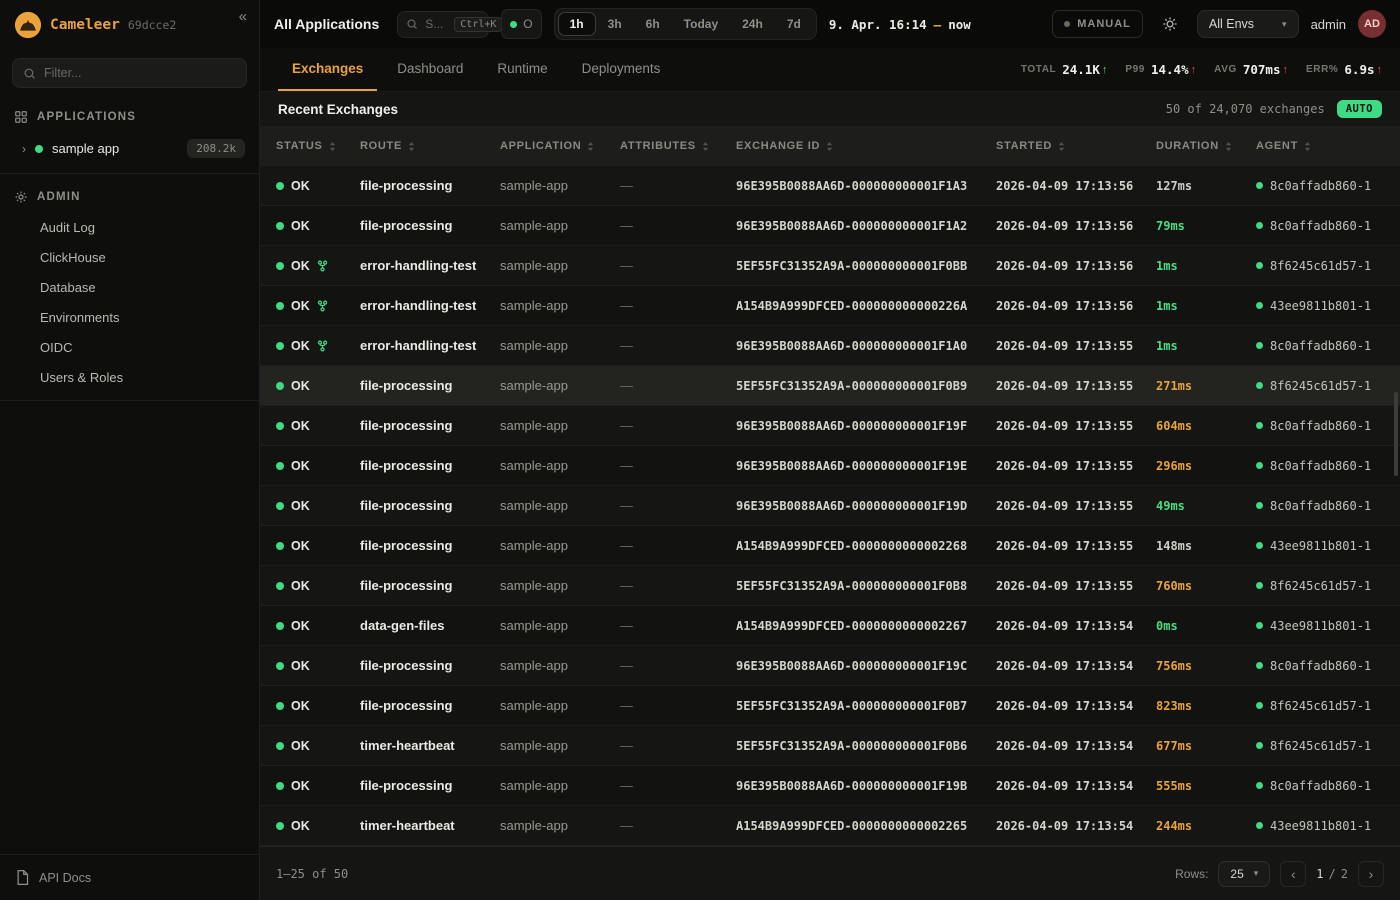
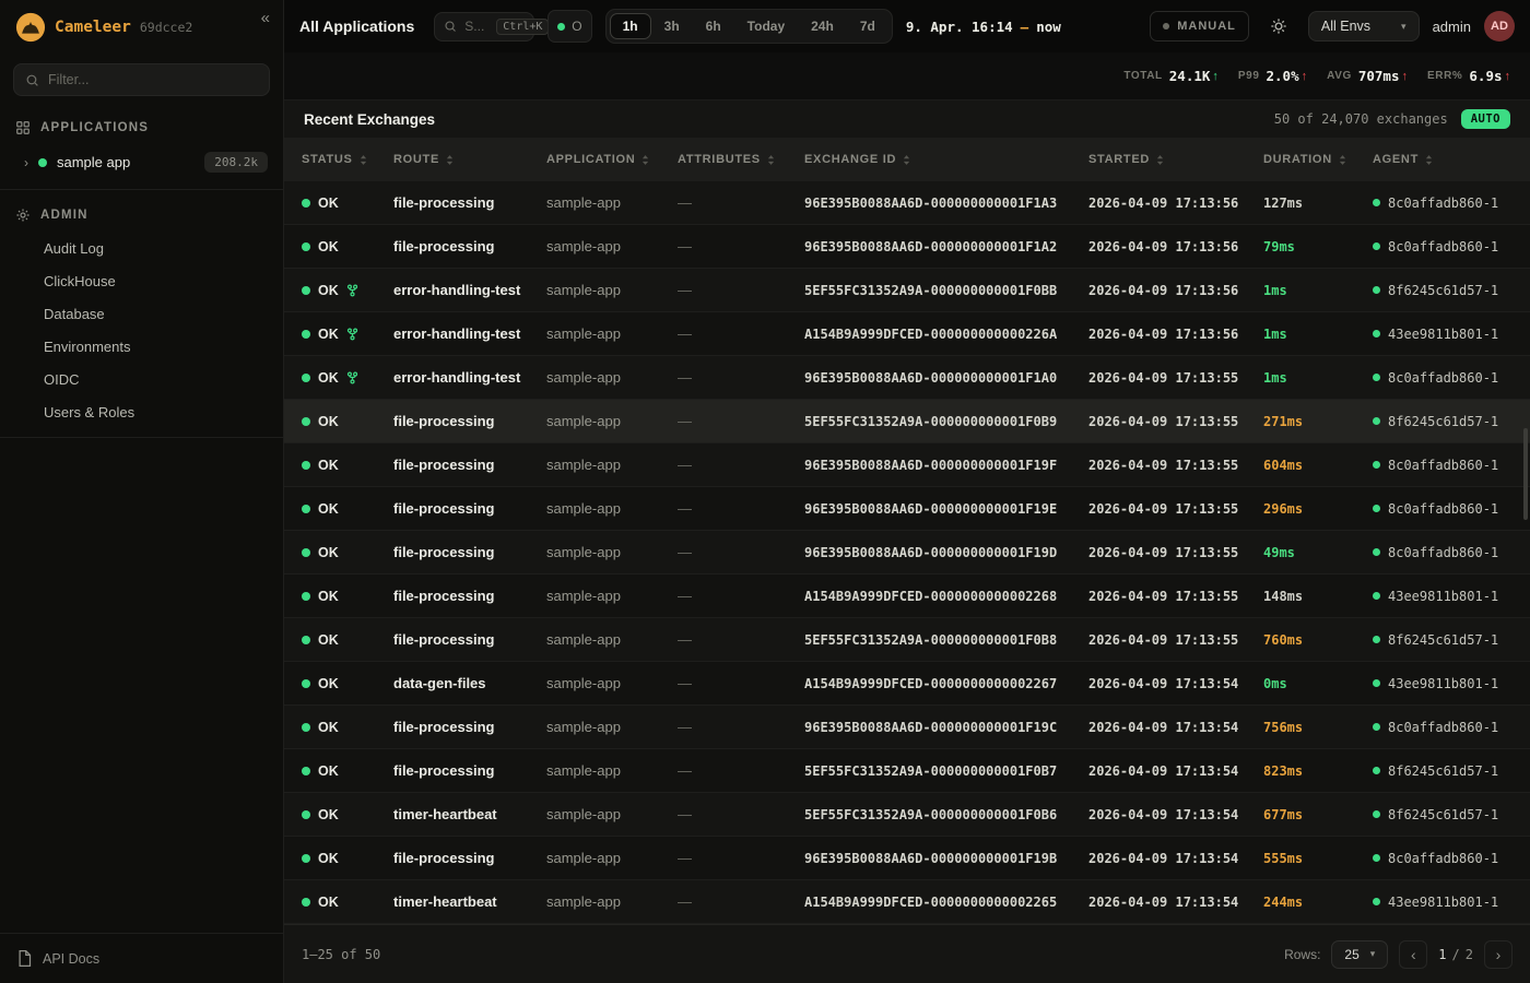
  Cameleer
  69dcce2
  «
  Filter...
  APPLICATIONS
  ›
  sample app
  208.2k
  ADMIN
  Audit Log
  ClickHouse
  Database
  Environments
  OIDC
  Users & Roles
  API Docs
  All Applications
  S...
  Ctrl+K
  O
  1h
  3h
  6h
  Today
  24h
  7d
  9. Apr. 16:14
  –
  now
  MANUAL
  All Envs
  ▾
  admin
  AD
- Exchanges
- Dashboard
- Runtime
- Deployments
  TOTAL
  24.1K
  ↑
  P99
- 14.4%
+ 2.0%
  ↑
  AVG
  707ms
  ↑
  ERR%
  6.9s
  ↑
  Recent Exchanges
  50 of 24,070 exchanges
  AUTO
  STATUS
  ROUTE
  APPLICATION
  ATTRIBUTES
  EXCHANGE ID
  STARTED
  DURATION
  AGENT
  OK
  file-processing
  sample-app
  —
  96E395B0088AA6D-000000000001F1A3
  2026-04-09 17:13:56
  127ms
  8c0affadb860-1
  OK
  file-processing
  sample-app
  —
  96E395B0088AA6D-000000000001F1A2
  2026-04-09 17:13:56
  79ms
  8c0affadb860-1
  OK
  error-handling-test
  sample-app
  —
  5EF55FC31352A9A-000000000001F0BB
  2026-04-09 17:13:56
  1ms
  8f6245c61d57-1
  OK
  error-handling-test
  sample-app
  —
  A154B9A999DFCED-000000000000226A
  2026-04-09 17:13:56
  1ms
  43ee9811b801-1
  OK
  error-handling-test
  sample-app
  —
  96E395B0088AA6D-000000000001F1A0
  2026-04-09 17:13:55
  1ms
  8c0affadb860-1
  OK
  file-processing
  sample-app
  —
  5EF55FC31352A9A-000000000001F0B9
  2026-04-09 17:13:55
  271ms
  8f6245c61d57-1
  OK
  file-processing
  sample-app
  —
  96E395B0088AA6D-000000000001F19F
  2026-04-09 17:13:55
  604ms
  8c0affadb860-1
  OK
  file-processing
  sample-app
  —
  96E395B0088AA6D-000000000001F19E
  2026-04-09 17:13:55
  296ms
  8c0affadb860-1
  OK
  file-processing
  sample-app
  —
  96E395B0088AA6D-000000000001F19D
  2026-04-09 17:13:55
  49ms
  8c0affadb860-1
  OK
  file-processing
  sample-app
  —
  A154B9A999DFCED-0000000000002268
  2026-04-09 17:13:55
  148ms
  43ee9811b801-1
  OK
  file-processing
  sample-app
  —
  5EF55FC31352A9A-000000000001F0B8
  2026-04-09 17:13:55
  760ms
  8f6245c61d57-1
  OK
  data-gen-files
  sample-app
  —
  A154B9A999DFCED-0000000000002267
  2026-04-09 17:13:54
  0ms
  43ee9811b801-1
  OK
  file-processing
  sample-app
  —
  96E395B0088AA6D-000000000001F19C
  2026-04-09 17:13:54
  756ms
  8c0affadb860-1
  OK
  file-processing
  sample-app
  —
  5EF55FC31352A9A-000000000001F0B7
  2026-04-09 17:13:54
  823ms
  8f6245c61d57-1
  OK
  timer-heartbeat
  sample-app
  —
  5EF55FC31352A9A-000000000001F0B6
  2026-04-09 17:13:54
  677ms
  8f6245c61d57-1
  OK
  file-processing
  sample-app
  —
  96E395B0088AA6D-000000000001F19B
  2026-04-09 17:13:54
  555ms
  8c0affadb860-1
  OK
  timer-heartbeat
  sample-app
  —
  A154B9A999DFCED-0000000000002265
  2026-04-09 17:13:54
  244ms
  43ee9811b801-1
  1–25 of 50
  Rows:
  25
  ▾
  ‹
  1
  /
  2
  ›
